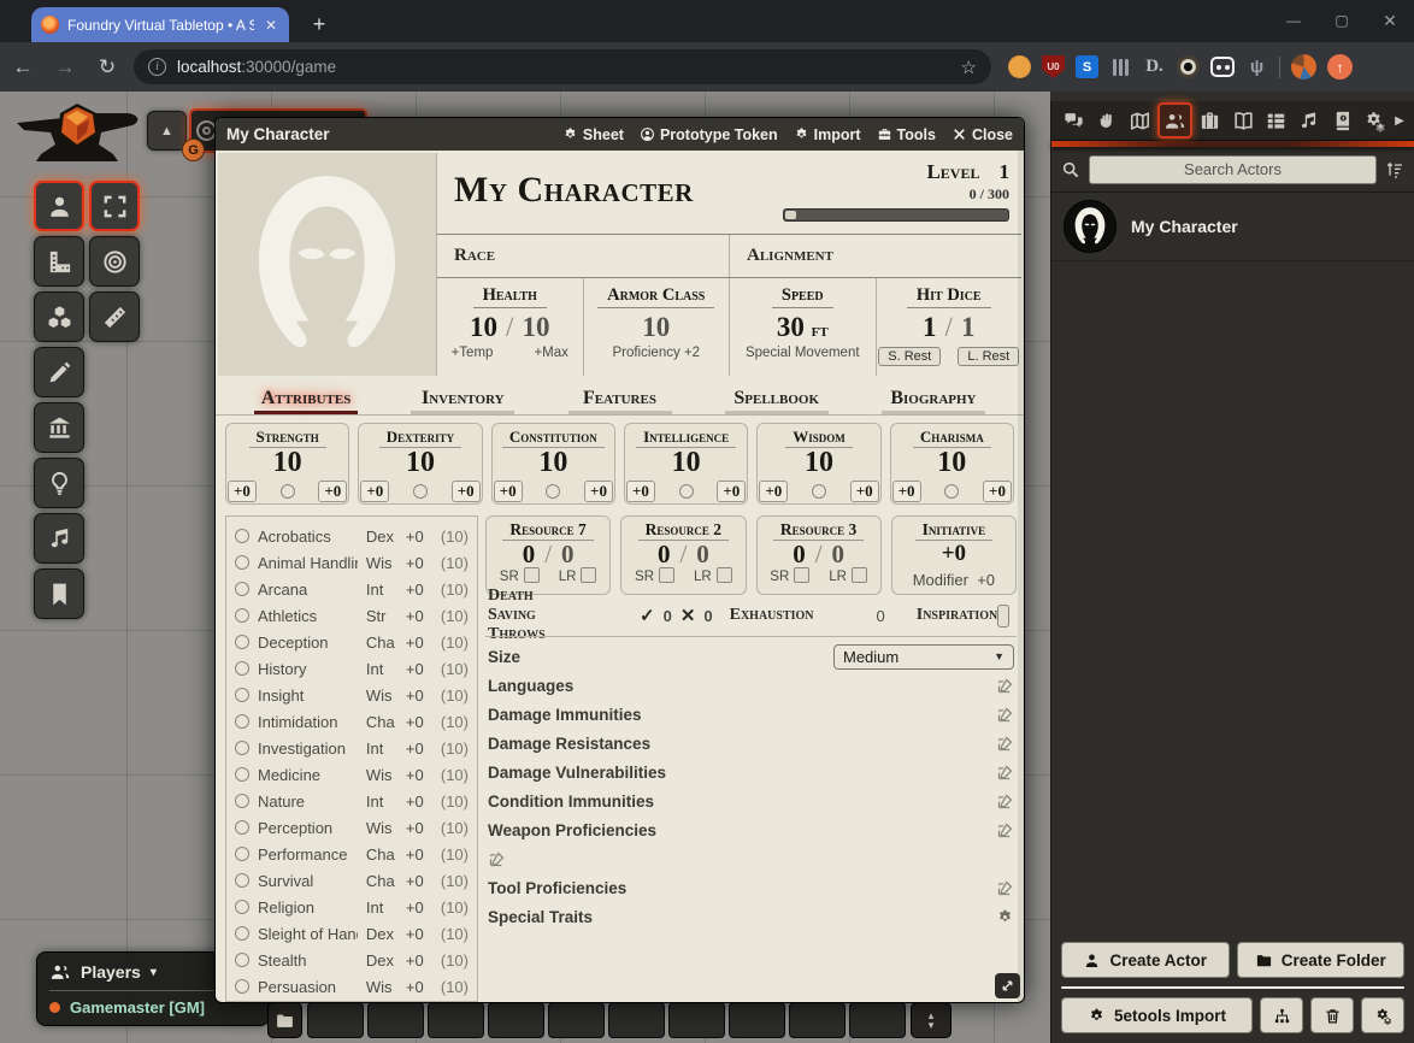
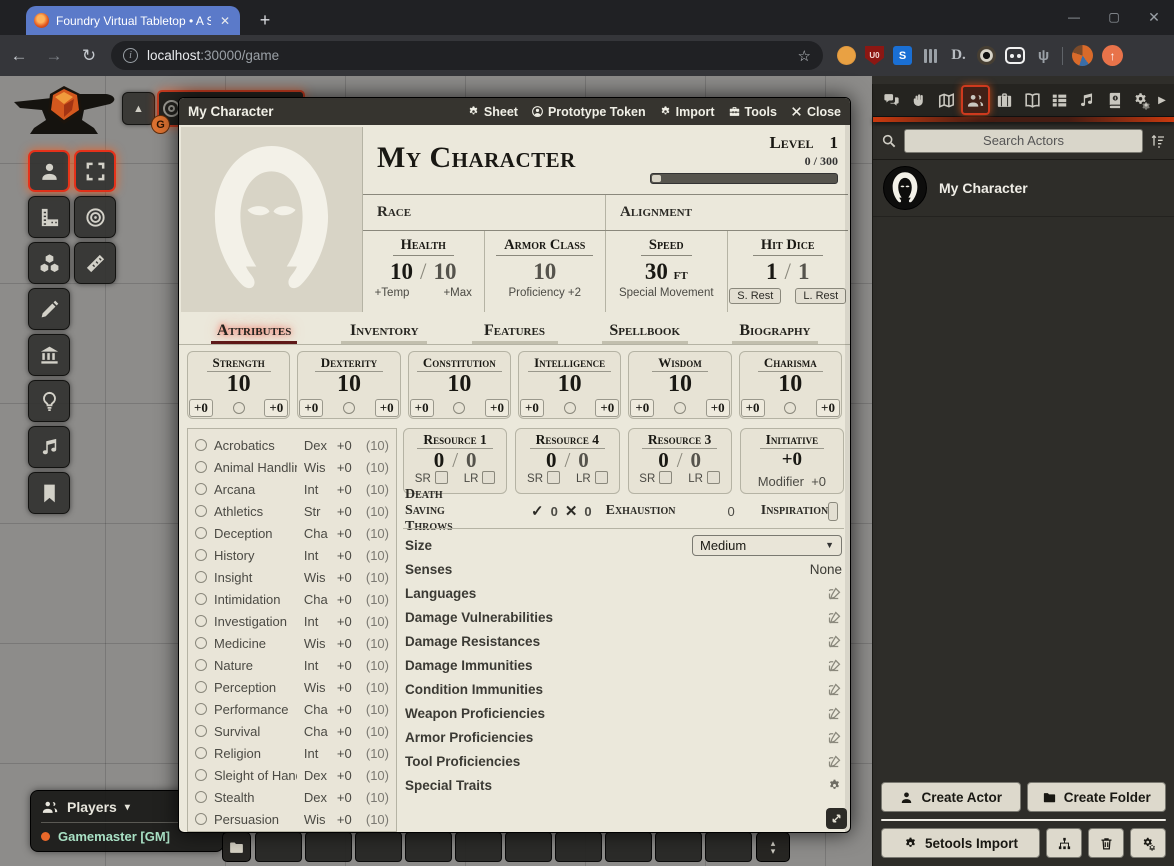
  Foundry Virtual Tabletop • A S
  ✕
  +
  —
  ▢
  ✕
  ←
  →
  ↻
  i
  localhost:30000/game
  ☆
  U0
  S
  D.
  ψ
  ↑
  ▲
  G
  Players
  ▾
  Gamemaster [GM]
  ▴
  ▾
  ▶
  Search Actors
  My Character
  Create Actor
  Create Folder
  5etools Import
  My Character
  Sheet
  Prototype Token
  Import
  Tools
  Close
  My Character
  Level
  1
  0 / 300
  Race
  Alignment
  Health
  10 / 10
  +Temp
  +Max
  Armor Class
  10
  Proficiency +2
  Speed
  30 ft
  Special Movement
  Hit Dice
  1 / 1
  S. Rest
  L. Rest
  Attributes
  Inventory
  Features
  Spellbook
  Biography
  Strength
  10
  +0
  +0
  Dexterity
  10
  +0
  +0
  Constitution
  10
  +0
  +0
  Intelligence
  10
  +0
  +0
  Wisdom
  10
  +0
  +0
  Charisma
  10
  +0
  +0
  Acrobatics
  Dex
  +0
  (10)
  Animal Handli
  Wis
  +0
  (10)
  Arcana
  Int
  +0
  (10)
  Athletics
  Str
  +0
  (10)
  Deception
  Cha
  +0
  (10)
  History
  Int
  +0
  (10)
  Insight
  Wis
  +0
  (10)
  Intimidation
  Cha
  +0
  (10)
  Investigation
  Int
  +0
  (10)
  Medicine
  Wis
  +0
  (10)
  Nature
  Int
  +0
  (10)
  Perception
  Wis
  +0
  (10)
  Performance
  Cha
  +0
  (10)
  Survival
  Cha
  +0
  (10)
  Religion
  Int
  +0
  (10)
  Sleight of Han
  Dex
  +0
  (10)
  Stealth
  Dex
  +0
  (10)
  Persuasion
  Wis
  +0
  (10)
- Resource 7
+ Resource 1
  0 / 0
  SR
  LR
- Resource 2
+ Resource 4
  0 / 0
  SR
  LR
  Resource 3
  0 / 0
  SR
  LR
  Initiative
  +0
  Modifier +0
  Death Saving Throws
  ✓
  0
  ✕
  0
  Exhaustion
  0
  Inspiration
  Size
  Medium
  ▼
+ Senses
+ None
  Languages
- Damage Immunities
+ Damage Vulnerabilities
  Damage Resistances
- Damage Vulnerabilities
+ Damage Immunities
  Condition Immunities
  Weapon Proficiencies
+ Armor Proficiencies
  Tool Proficiencies
  Special Traits
